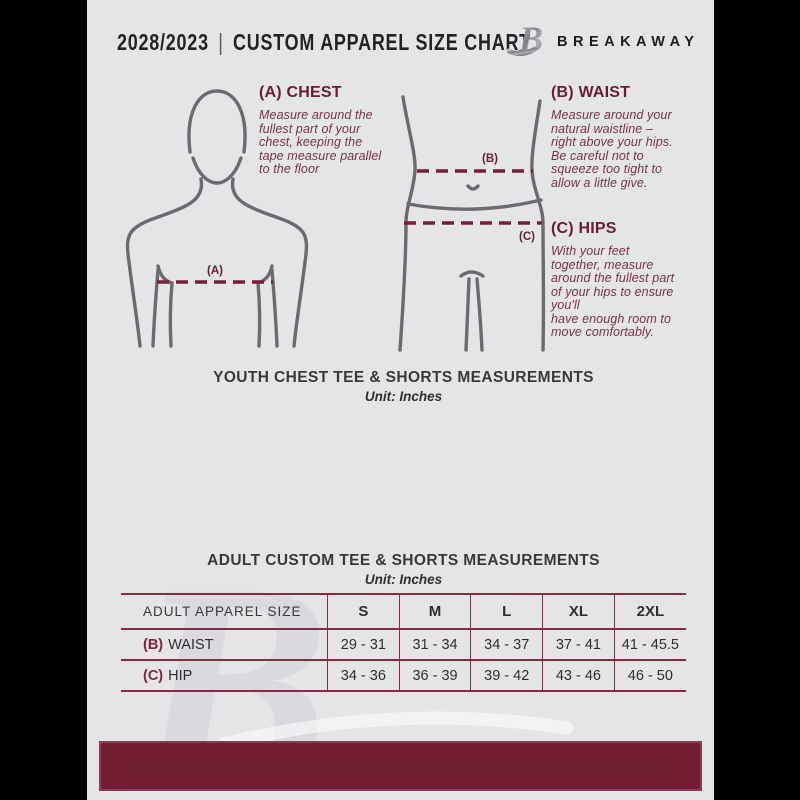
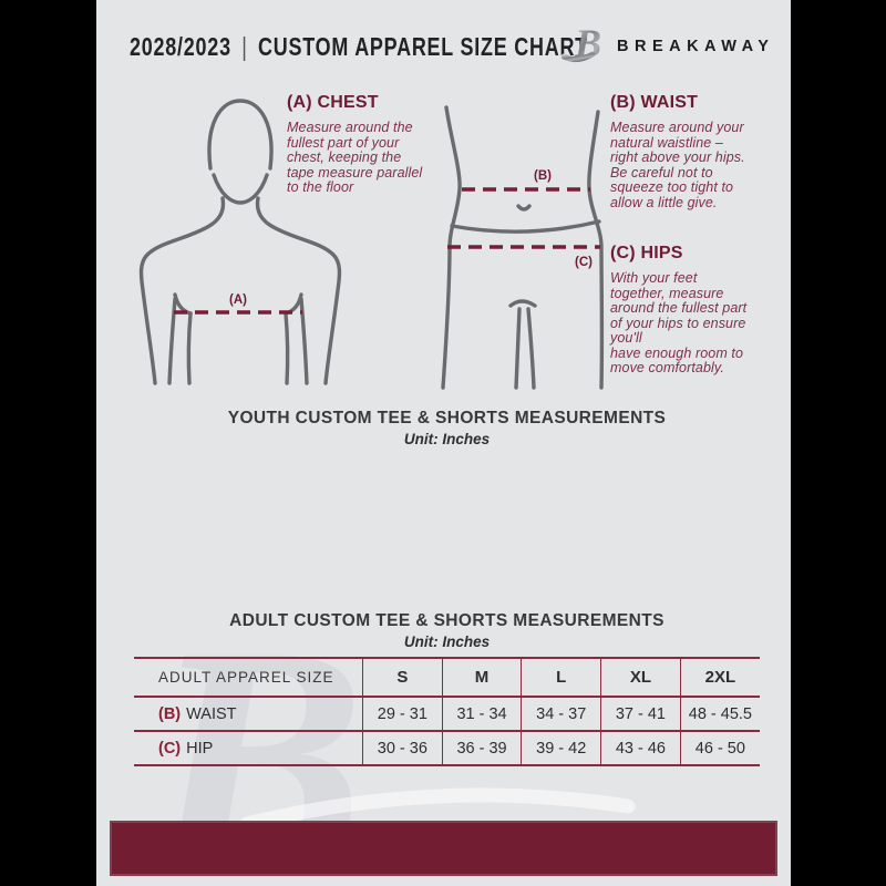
  B
  2028/2023 | CUSTOM APPAREL SIZE CHA
  BREAKAWAY
  (A)
  (A) CHEST
  Measure around the
  fullest part of your
  chest, keeping the
  tape measure parallel
  to the floor
  (B)
  (C)
  (B) WAIST
  Measure around your
  natural waistline –
  right above your hips.
  Be careful not to
  squeeze too tight to
  allow a little give.
  (C) HIPS
  With your feet
  together, measure
  around the fullest part
  of your hips to ensure
  you'll
  have enough room to
  move comfortably.
- YOUTH CHEST TEE & SHORTS MEASUREMENTS
+ YOUTH CUSTOM TEE & SHORTS MEASUREMENTS
  Unit: Inches
  ADULT CUSTOM TEE & SHORTS MEASUREMENTS
  Unit: Inches
  ADULT APPAREL SIZE	S	M	L	XL	2XL
- (B) WAIST	29 - 31	31 - 34	34 - 37	37 - 41	41 - 45.5
+ (B) WAIST	29 - 31	31 - 34	34 - 37	37 - 41	48 - 45.5
- (C) HIP	34 - 36	36 - 39	39 - 42	43 - 46	46 - 50
+ (C) HIP	30 - 36	36 - 39	39 - 42	43 - 46	46 - 50
